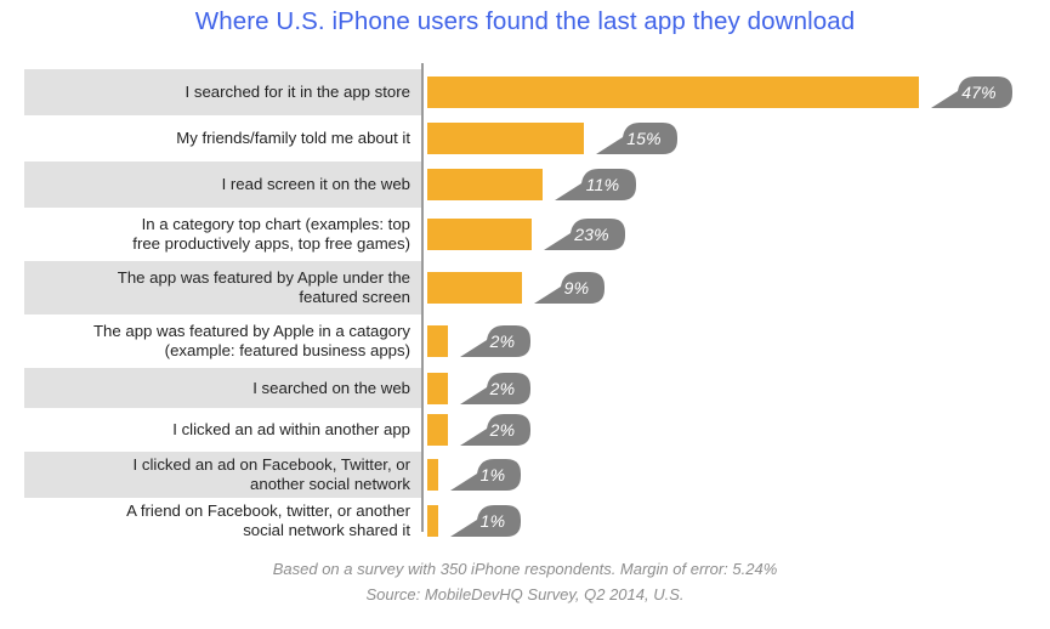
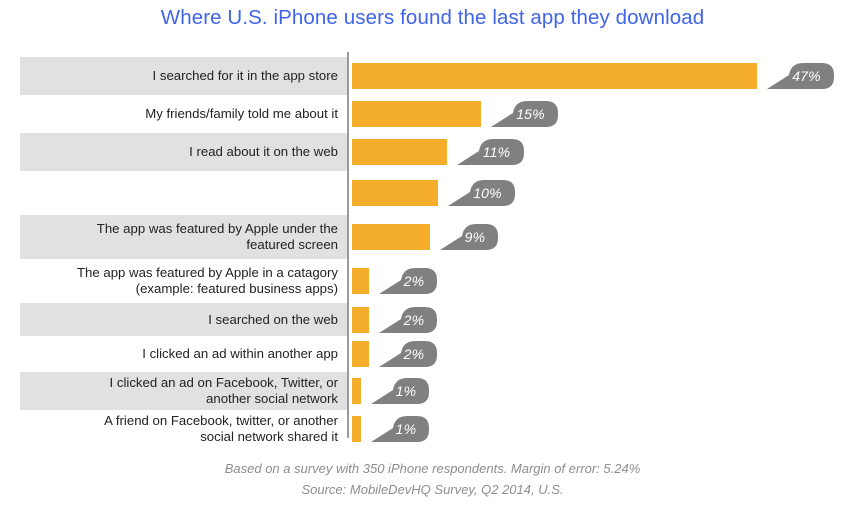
  Where U.S. iPhone users found the last app they download
  I searched for it in the app store
  47%
  My friends/family told me about it
  15%
- I read screen it on the web
+ I read about it on the web
  11%
- In a category top chart (examples: top
- free productively apps, top free games)
- 23%
+ 10%
  The app was featured by Apple under the
  featured screen
  9%
  The app was featured by Apple in a catagory
  (example: featured business apps)
  2%
  I searched on the web
  2%
  I clicked an ad within another app
  2%
  I clicked an ad on Facebook, Twitter, or
  another social network
  1%
  A friend on Facebook, twitter, or another
  social network shared it
  1%
  Based on a survey with 350 iPhone respondents. Margin of error: 5.24%
  Source: MobileDevHQ Survey, Q2 2014, U.S.
